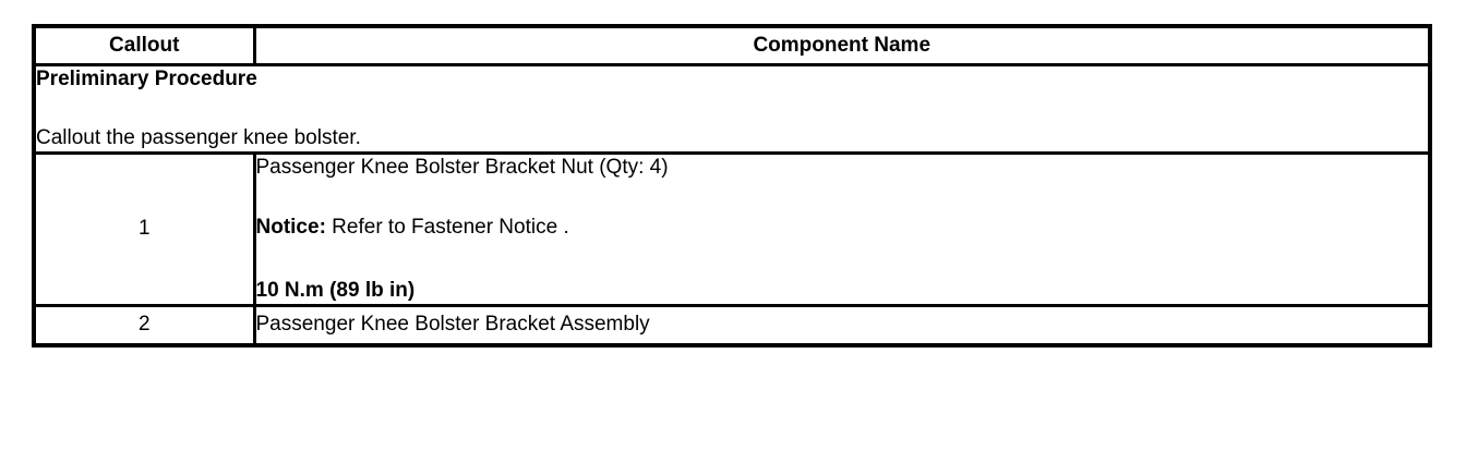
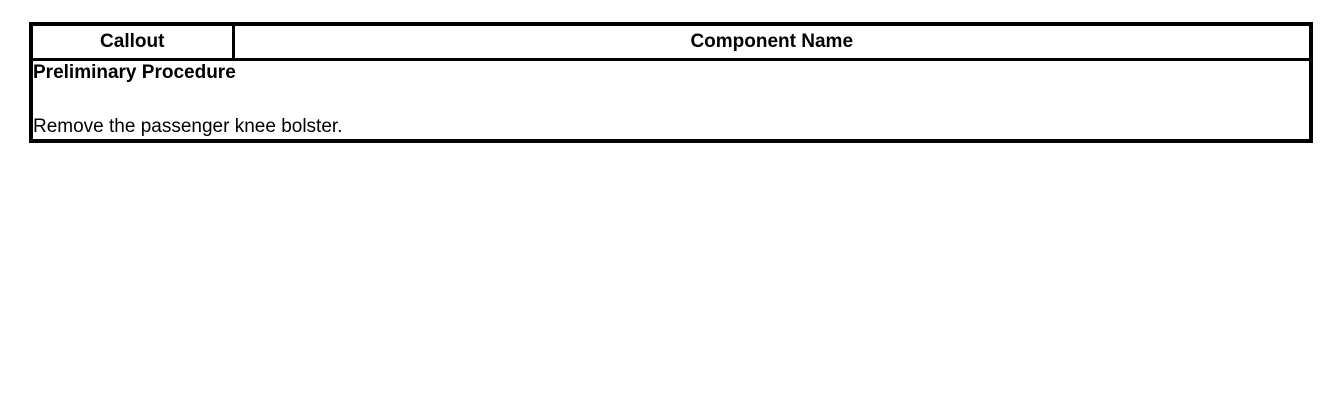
  Callout	Component Name
- Preliminary Procedure Callout the passenger knee bolster.
+ Preliminary Procedure Remove the passenger knee bolster.
- 1	Passenger Knee Bolster Bracket Nut (Qty: 4) Notice: Refer to Fastener Notice . 10 N.m (89 lb in)
- 2	Passenger Knee Bolster Bracket Assembly
